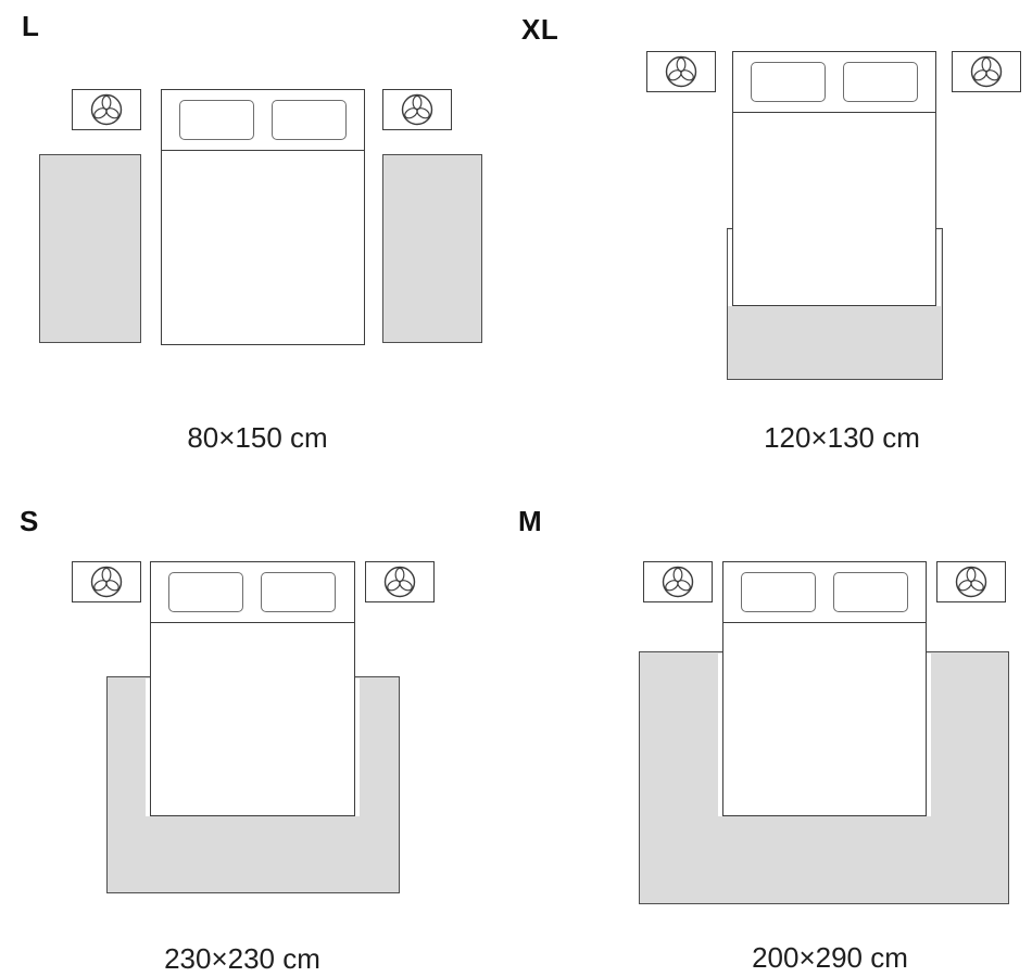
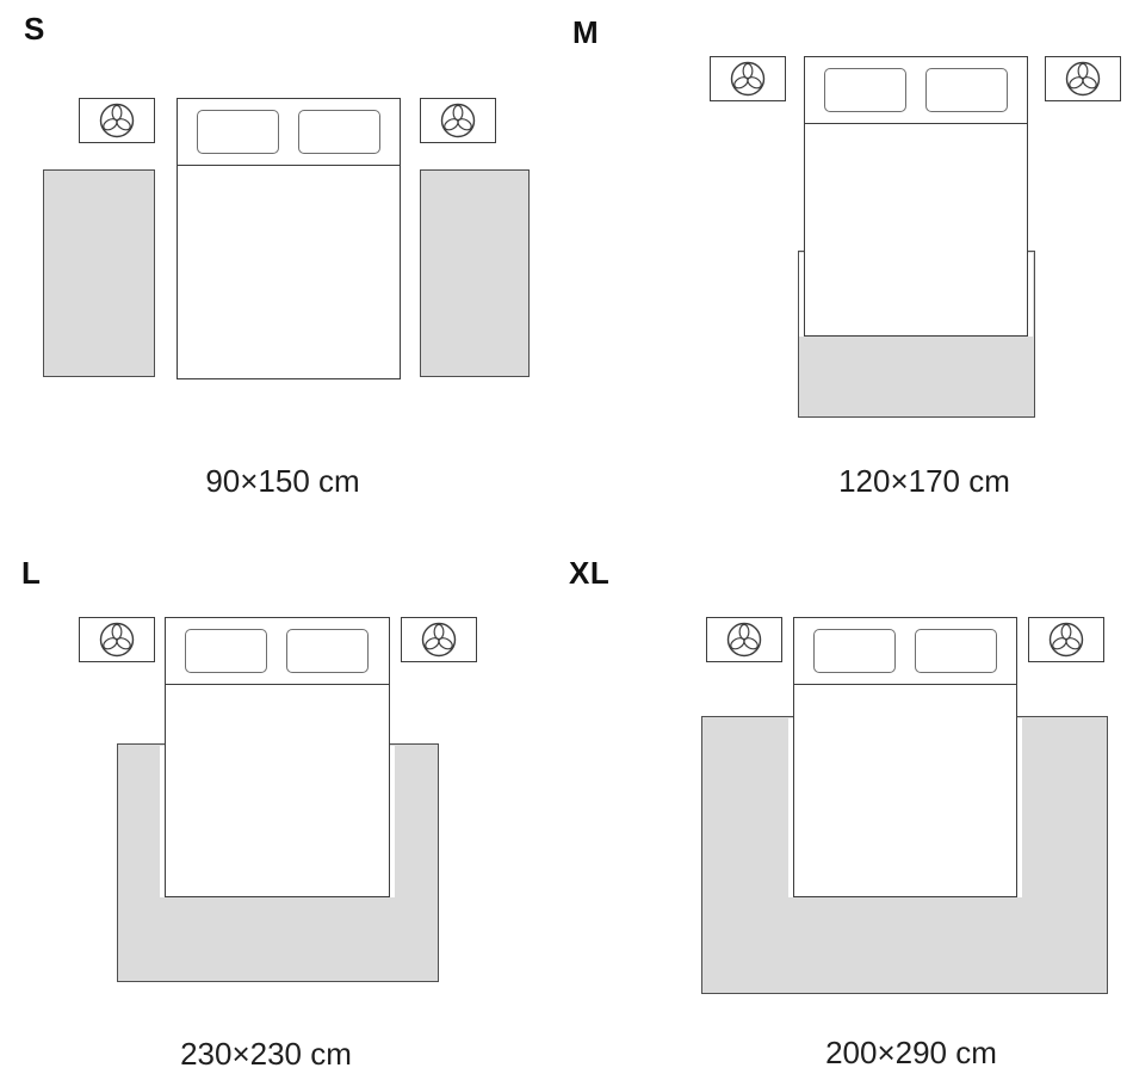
- L
+ S
- 80×150 cm
+ 90×150 cm
- XL
+ M
- 120×130 cm
+ 120×170 cm
- S
+ L
  230×230 cm
- M
+ XL
  200×290 cm
